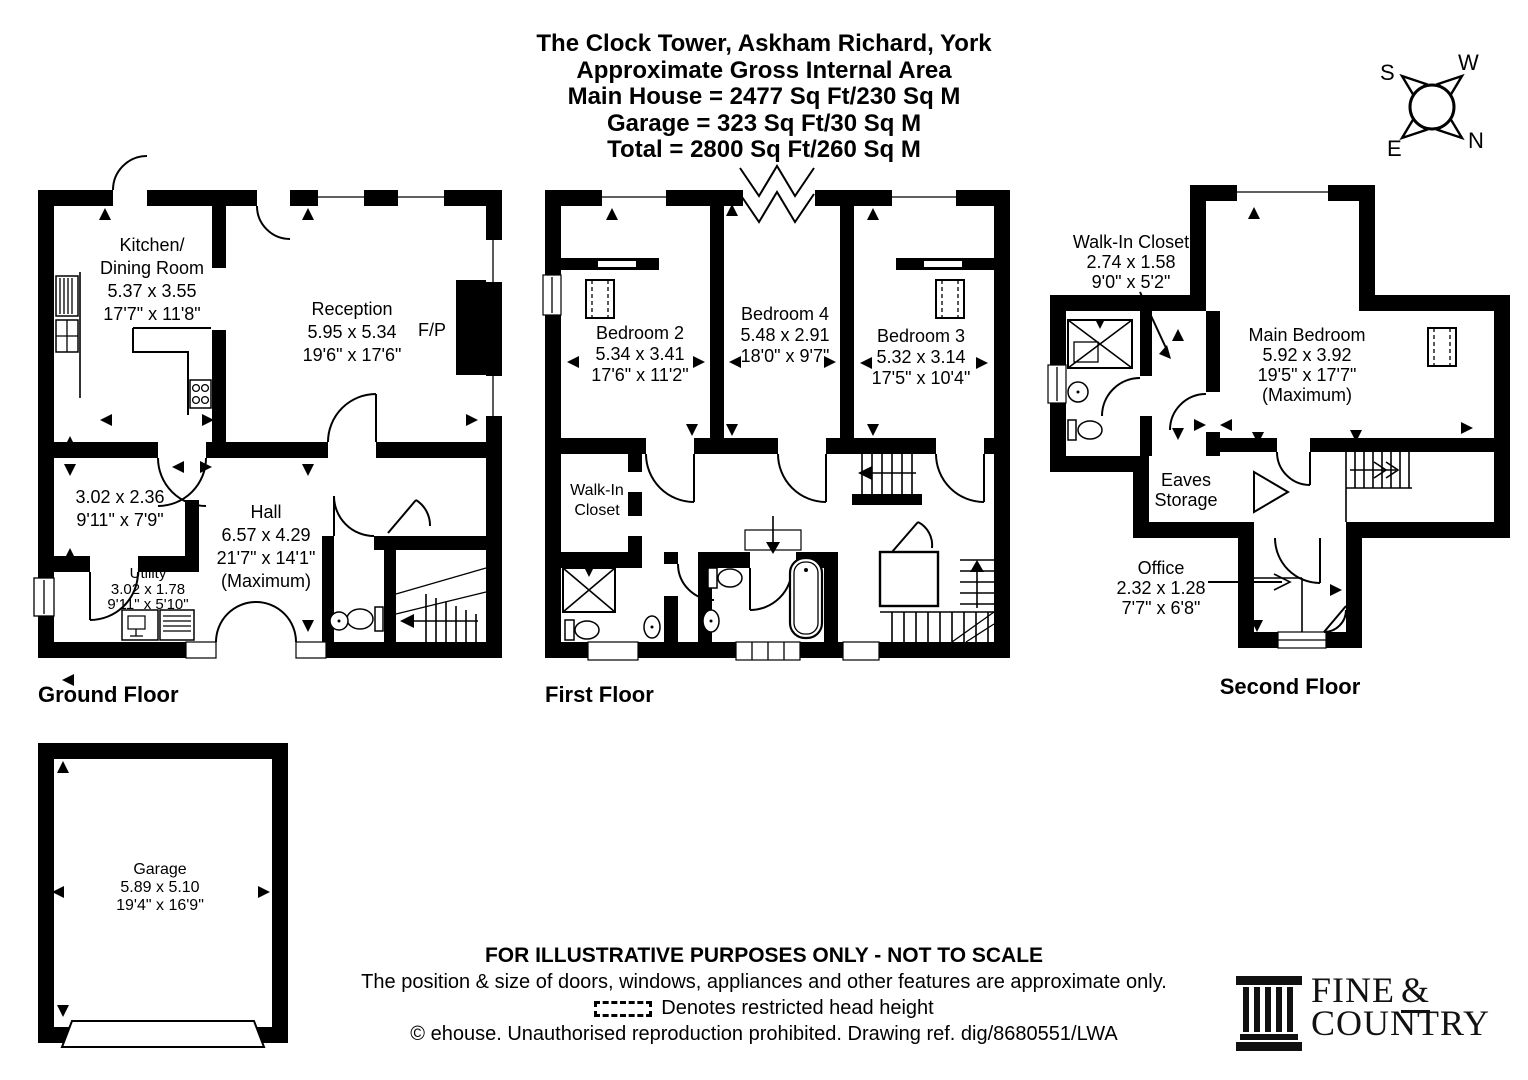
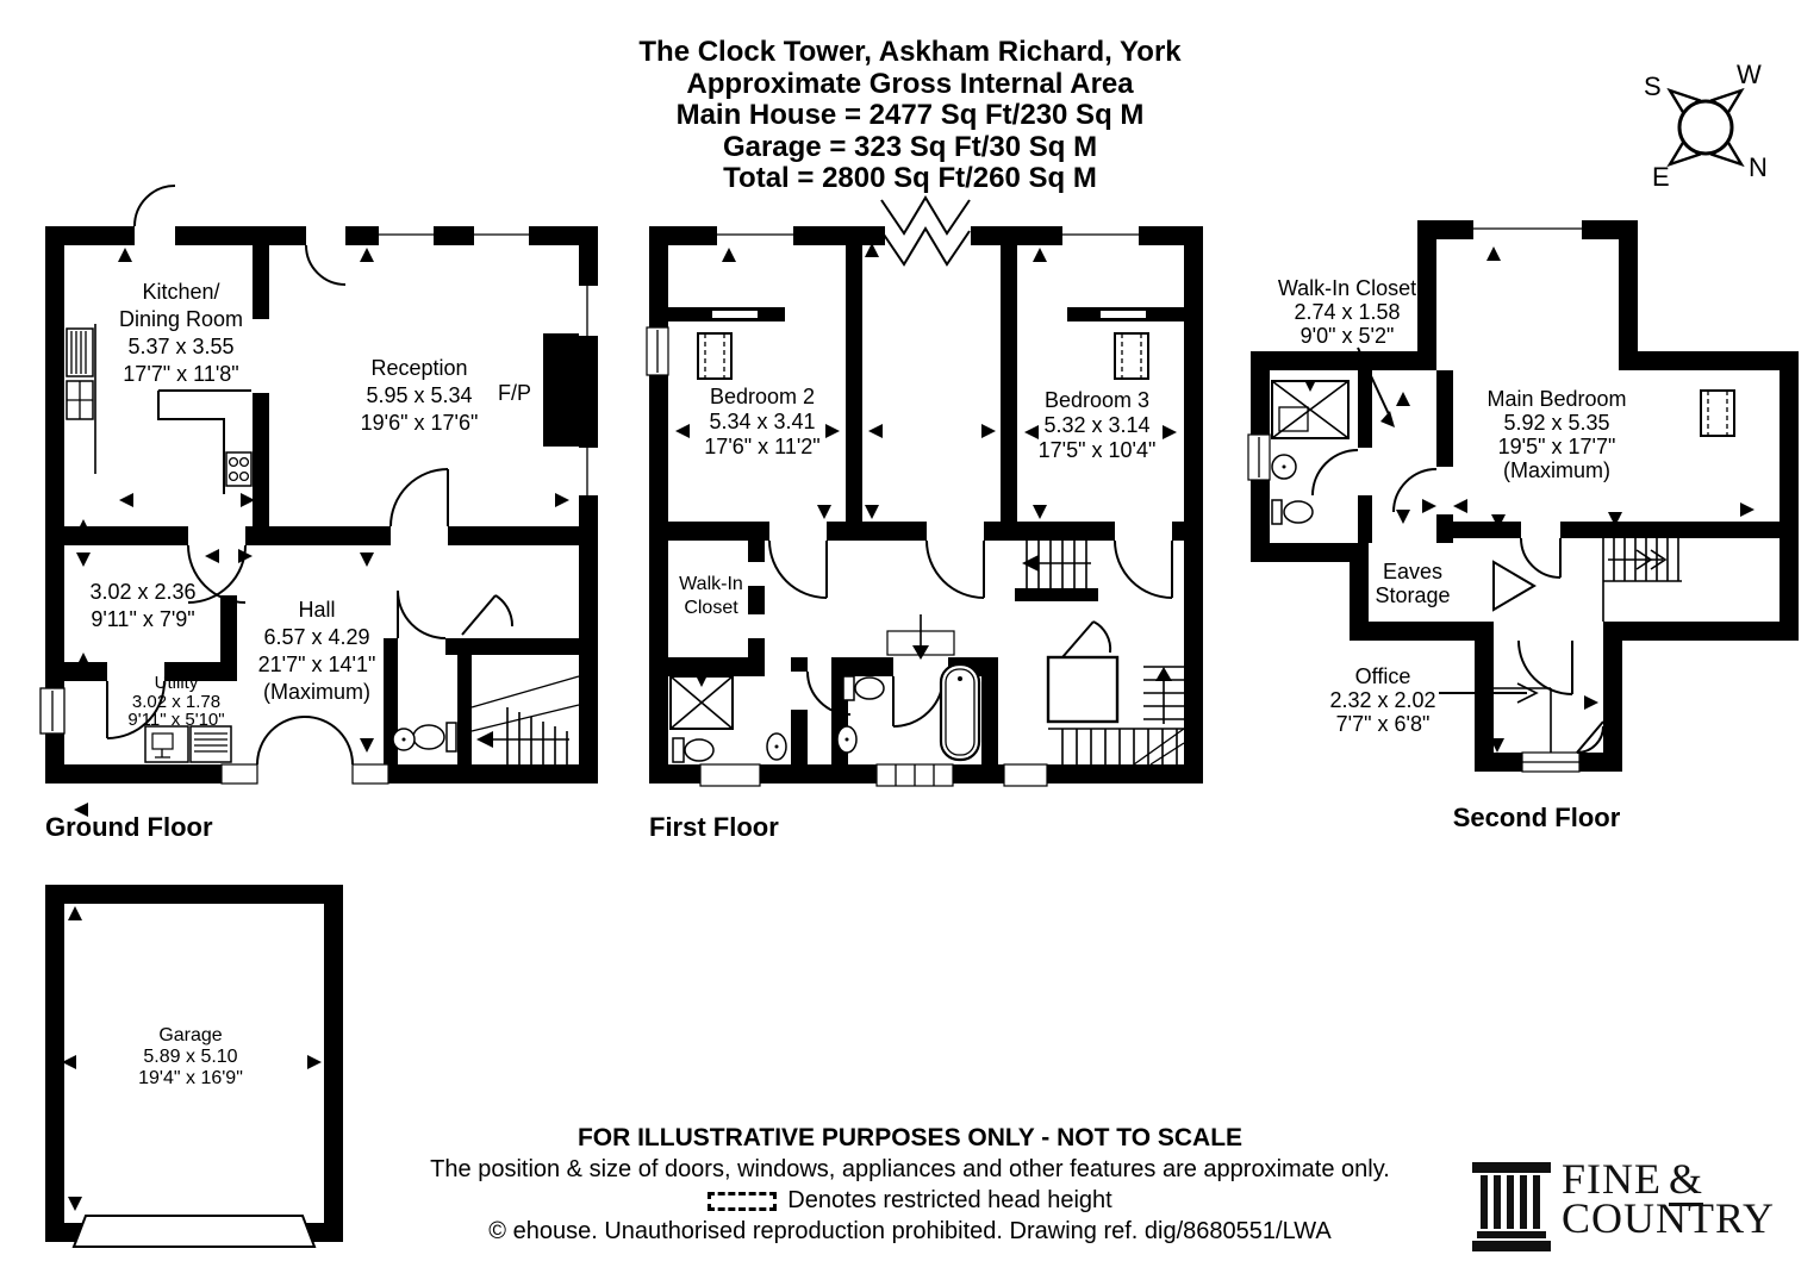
  The Clock Tower, Askham Richard, York
  Approximate Gross Internal Area
  Main House = 2477 Sq Ft/230 Sq M
  Garage = 323 Sq Ft/30 Sq M
  Total = 2800 Sq Ft/260 Sq M
  S
  W
  E
  N
  Kitchen/
  Dining Room
  5.37 x 3.55
  17'7" x 11'8"
  Reception
  5.95 x 5.34
  19'6" x 17'6"
  F/P
  3.02 x 2.36
  9'11" x 7'9"
  Hall
  6.57 x 4.29
  21'7" x 14'1"
  (Maximum)
  Utility
  3.02 x 1.78
  9'11" x 5'10"
  Ground Floor
  Bedroom 2
  5.34 x 3.41
  17'6" x 11'2"
- Bedroom 4
- 5.48 x 2.91
- 18'0" x 9'7"
  Bedroom 3
  5.32 x 3.14
  17'5" x 10'4"
  Walk-In
  Closet
  First Floor
  Walk-In Closet
  2.74 x 1.58
  9'0" x 5'2"
  Main Bedroom
- 5.92 x 3.92
+ 5.92 x 5.35
  19'5" x 17'7"
  (Maximum)
  Eaves
  Storage
  Office
- 2.32 x 1.28
+ 2.32 x 2.02
  7'7" x 6'8"
  Second Floor
  Garage
  5.89 x 5.10
  19'4" x 16'9"
  FOR ILLUSTRATIVE PURPOSES ONLY - NOT TO SCALE
  The position & size of doors, windows, appliances and other features are approximate only.
  Denotes restricted head height
  © ehouse. Unauthorised reproduction prohibited. Drawing ref. dig/8680551/LWA
  FINE &
  COUNTRY
